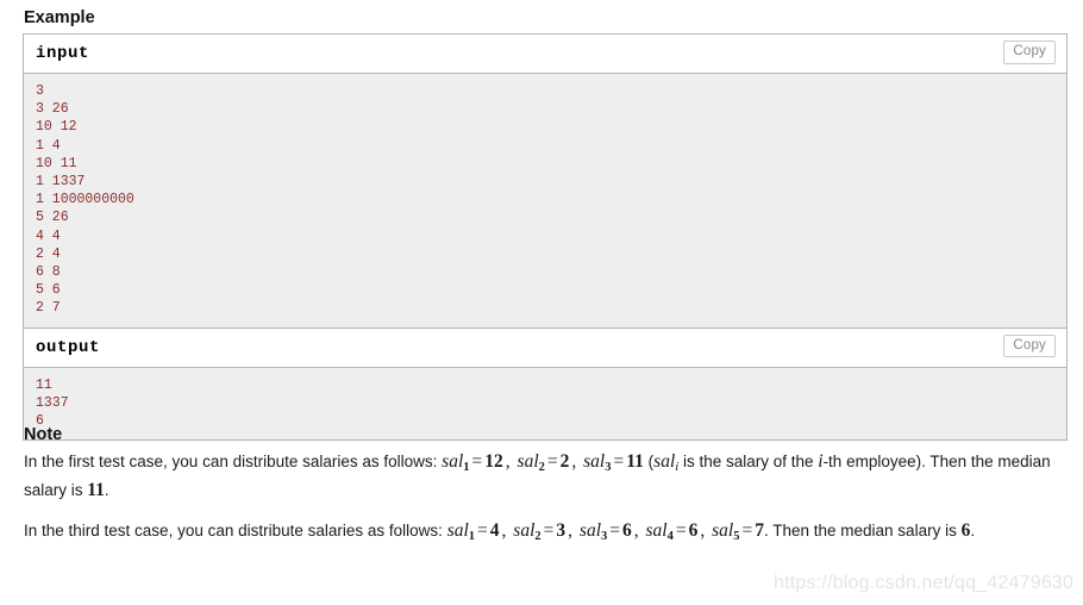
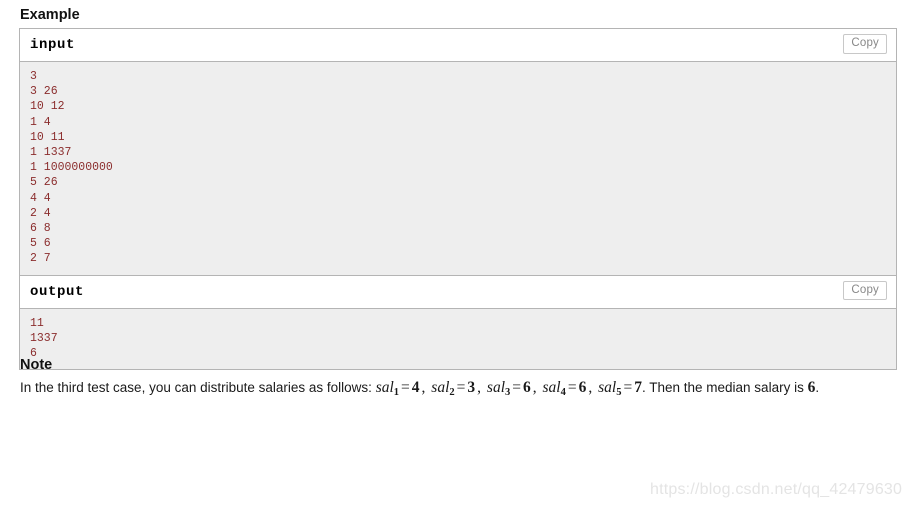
  Example
  input
  Copy
  3
  3 26
  10 12
  1 4
  10 11
  1 1337
  1 1000000000
  5 26
  4 4
  2 4
  6 8
  5 6
  2 7
  output
  Copy
  11
  1337
  6
  Note
- In the first test case, you can distribute salaries as follows: sal1 =12, sal2 =2, sal3 =11 (sali is the salary of the i-th employee). Then the median salary is 11.
  In the third test case, you can distribute salaries as follows: sal1 =4, sal2 =3, sal3 =6, sal4 =6, sal5 =7. Then the median salary is 6.
  https://blog.csdn.net/qq_42479630
